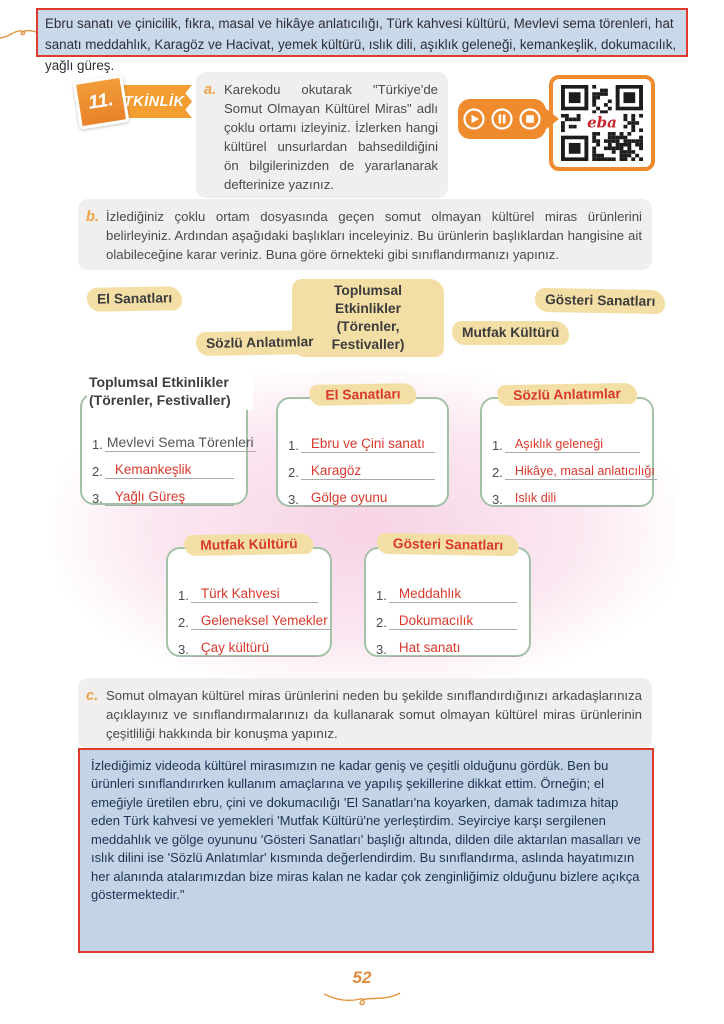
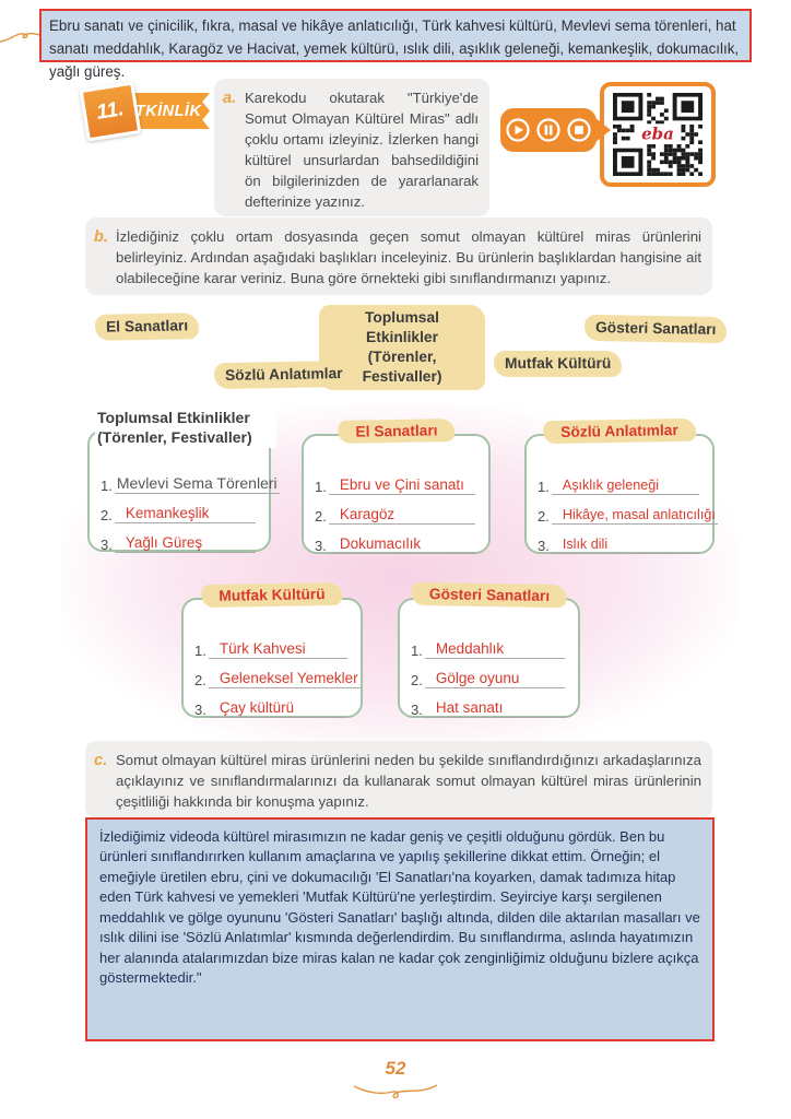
  Ebru sanatı ve çinicilik, fıkra, masal ve hikâye anlatıcılığı, Türk kahvesi kültürü, Mevlevi sema törenleri, hat sanatı meddahlık, Karagöz ve Hacivat, yemek kültürü, ıslık dili, aşıklık geleneği, kemankeşlik, dokumacılık, yağlı güreş.
  TKİNLİK
  a.
  Karekodu okutarak "Türkiye'de Somut Olmayan Kültürel Miras" adlı çoklu ortamı izleyiniz. İzlerken hangi kültürel unsurlardan bahsedildiğini ön bilgilerinizden de yararlanarak defterinize yazınız.
  eba
  b.
  İzlediğiniz çoklu ortam dosyasında geçen somut olmayan kültürel miras ürünlerini belirleyiniz. Ardından aşağıdaki başlıkları inceleyiniz. Bu ürünlerin başlıklardan hangisine ait olabileceğine karar veriniz. Buna göre örnekteki gibi sınıflandırmanızı yapınız.
  El Sanatları
  Toplumsal Etkinlikler (Törenler, Festivaller)
  Gösteri Sanatları
  Sözlü Anlatımlar
  Mutfak Kültürü
  Toplumsal Etkinlikler (Törenler, Festivaller)
  1.
  Mevlevi Sema Törenleri
  2.
  Kemankeşlik
  3.
  Yağlı Güreş
  El Sanatları
  1.
  Ebru ve Çini sanatı
  2.
  Karagöz
  3.
- Gölge oyunu
+ Dokumacılık
  Sözlü Anlatımlar
  1.
  Aşıklık geleneği
  2.
  Hikâye, masal anlatıcılığı
  3.
  Islık dili
  Mutfak Kültürü
  1.
  Türk Kahvesi
  2.
  Geleneksel Yemekler
  3.
  Çay kültürü
  Gösteri Sanatları
  1.
  Meddahlık
  2.
- Dokumacılık
+ Gölge oyunu
  3.
  Hat sanatı
  c.
  Somut olmayan kültürel miras ürünlerini neden bu şekilde sınıflandırdığınızı arkadaşlarınıza açıklayınız ve sınıflandırmalarınızı da kullanarak somut olmayan kültürel miras ürünlerinin çeşitliliği hakkında bir konuşma yapınız.
  İzlediğimiz videoda kültürel mirasımızın ne kadar geniş ve çeşitli olduğunu gördük. Ben bu ürünleri sınıflandırırken kullanım amaçlarına ve yapılış şekillerine dikkat ettim. Örneğin; el emeğiyle üretilen ebru, çini ve dokumacılığı 'El Sanatları'na koyarken, damak tadımıza hitap eden Türk kahvesi ve yemekleri 'Mutfak Kültürü'ne yerleştirdim. Seyirciye karşı sergilenen meddahlık ve gölge oyununu 'Gösteri Sanatları' başlığı altında, dilden dile aktarılan masalları ve ıslık dilini ise 'Sözlü Anlatımlar' kısmında değerlendirdim. Bu sınıflandırma, aslında hayatımızın her alanında atalarımızdan bize miras kalan ne kadar çok zenginliğimiz olduğunu bizlere açıkça göstermektedir."
  52
